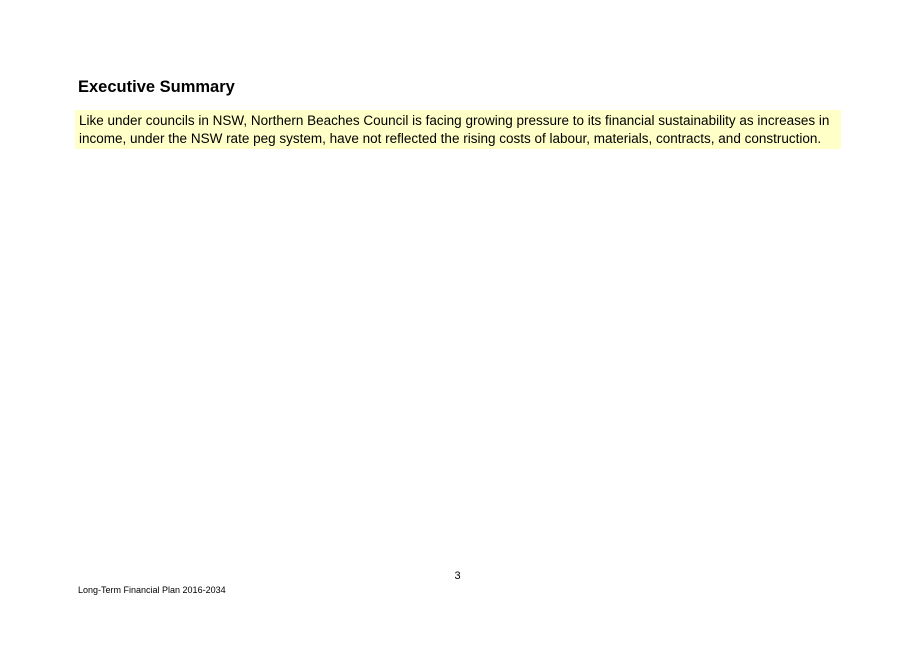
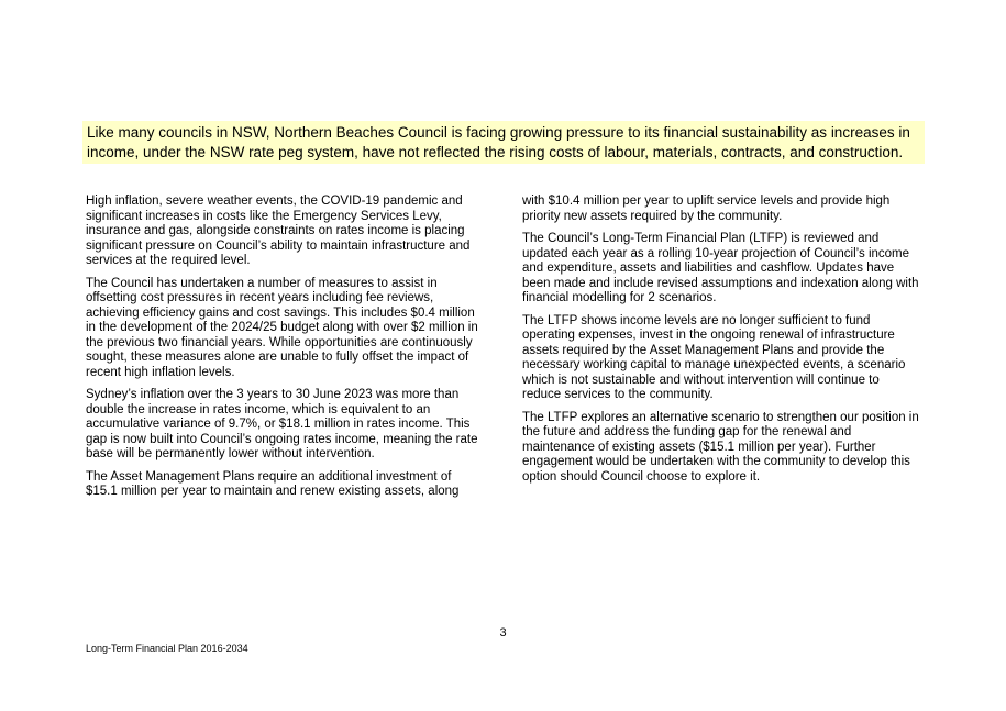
- Executive Summary
- Like under councils in NSW, Northern Beaches Council is facing growing pressure to its financial sustainability as increases in income, under the NSW rate peg system, have not reflected the rising costs of labour, materials, contracts, and construction.
+ Like many councils in NSW, Northern Beaches Council is facing growing pressure to its financial sustainability as increases in income, under the NSW rate peg system, have not reflected the rising costs of labour, materials, contracts, and construction.
+ High inflation, severe weather events, the COVID-19 pandemic and significant increases in costs like the Emergency Services Levy, insurance and gas, alongside constraints on rates income is placing significant pressure on Council’s ability to maintain infrastructure and services at the required level.
+ The Council has undertaken a number of measures to assist in offsetting cost pressures in recent years including fee reviews, achieving efficiency gains and cost savings. This includes $0.4 million in the development of the 2024/25 budget along with over $2 million in the previous two financial years. While opportunities are continuously sought, these measures alone are unable to fully offset the impact of recent high inflation levels.
+ Sydney’s inflation over the 3 years to 30 June 2023 was more than double the increase in rates income, which is equivalent to an accumulative variance of 9.7%, or $18.1 million in rates income. This gap is now built into Council’s ongoing rates income, meaning the rate base will be permanently lower without intervention.
+ The Asset Management Plans require an additional investment of $15.1 million per year to maintain and renew existing assets, along
+ with $10.4 million per year to uplift service levels and provide high priority new assets required by the community.
+ The Council’s Long-Term Financial Plan (LTFP) is reviewed and updated each year as a rolling 10-year projection of Council’s income and expenditure, assets and liabilities and cashflow. Updates have been made and include revised assumptions and indexation along with financial modelling for 2 scenarios.
+ The LTFP shows income levels are no longer sufficient to fund operating expenses, invest in the ongoing renewal of infrastructure assets required by the Asset Management Plans and provide the necessary working capital to manage unexpected events, a scenario which is not sustainable and without intervention will continue to reduce services to the community.
+ The LTFP explores an alternative scenario to strengthen our position in the future and address the funding gap for the renewal and maintenance of existing assets ($15.1 million per year). Further engagement would be undertaken with the community to develop this option should Council choose to explore it.
  3
  Long-Term Financial Plan 2016-2034
